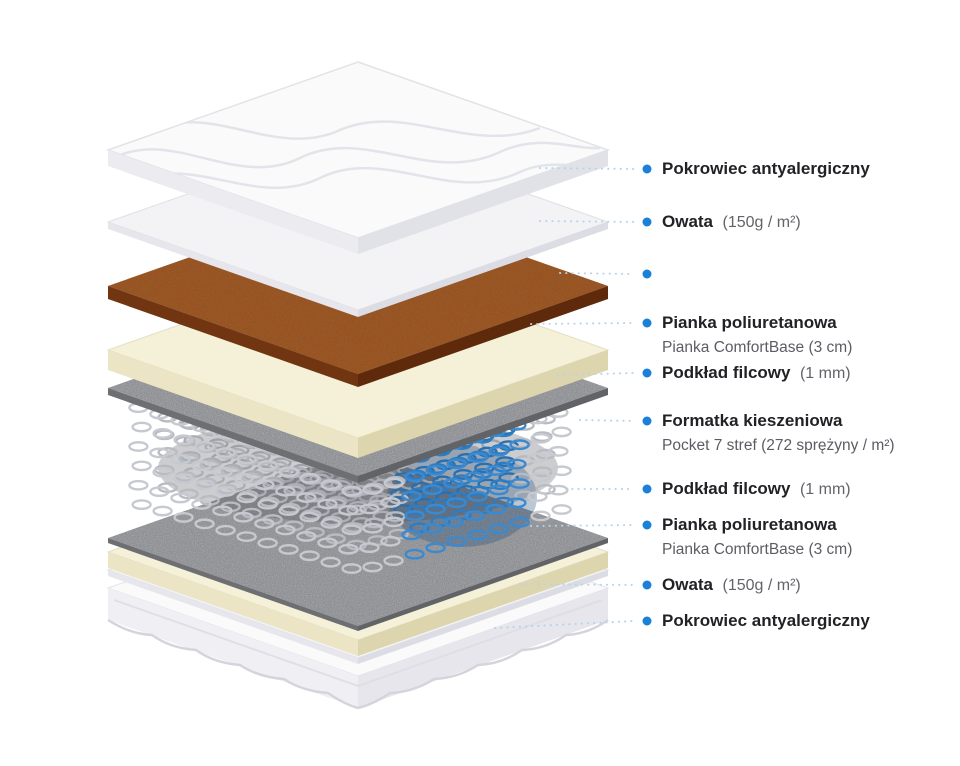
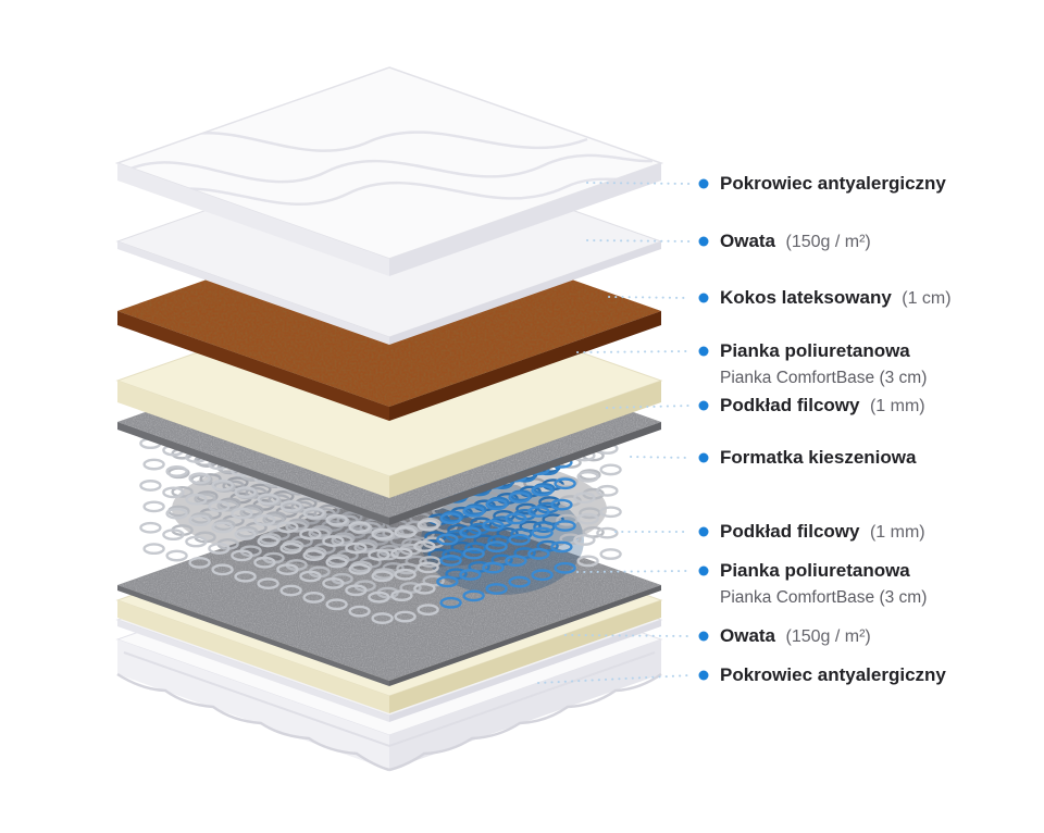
  Pokrowiec antyalergiczny
  Owata (150g / m²)
+ Kokos lateksowany (1 cm)
  Pianka poliuretanowa
  Pianka ComfortBase (3 cm)
  Podkład filcowy (1 mm)
  Formatka kieszeniowa
- Pocket 7 stref (272 sprężyny / m²)
  Podkład filcowy (1 mm)
  Pianka poliuretanowa
  Pianka ComfortBase (3 cm)
  Owata (150g / m²)
  Pokrowiec antyalergiczny
